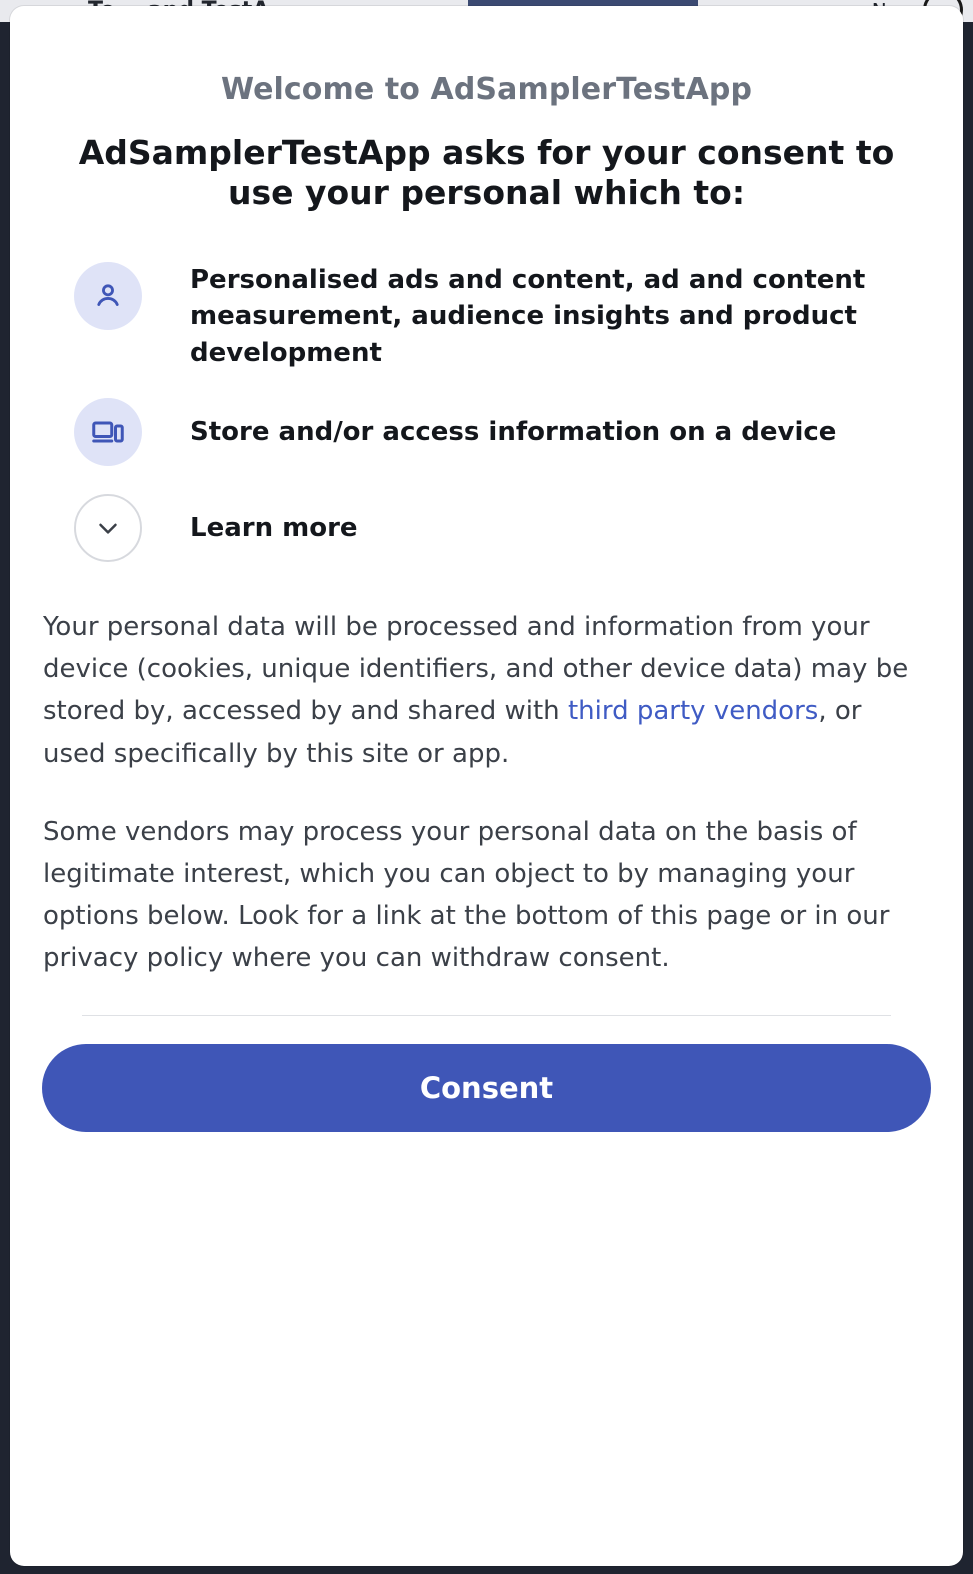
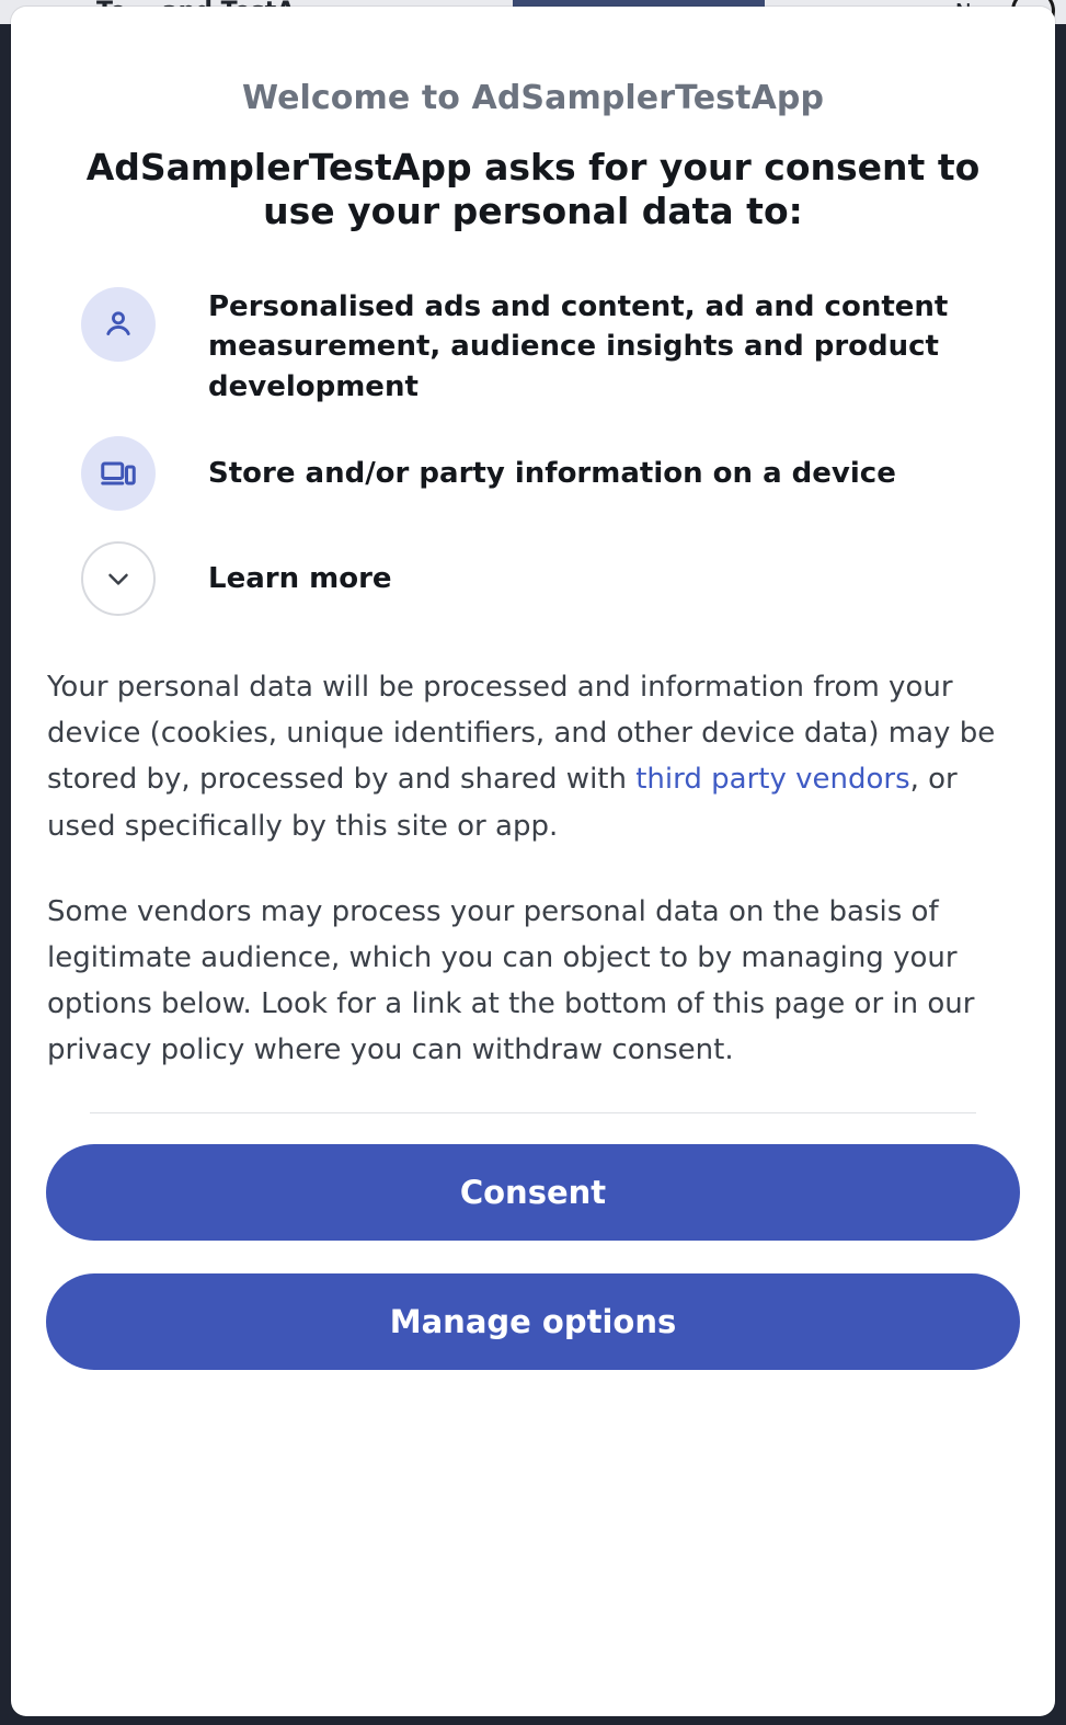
  Welcome to AdSamplerTestApp
- AdSamplerTestApp asks for your consent to use your personal which to:
+ AdSamplerTestApp asks for your consent to use your personal data to:
  Personalised ads and content, ad and content measurement, audience insights and product development
- Store and/or access information on a device
+ Store and/or party information on a device
  Learn more
- Your personal data will be processed and information from your device (cookies, unique identifiers, and other device data) may be stored by, accessed by and shared with third party vendors, or used specifically by this site or app.
+ Your personal data will be processed and information from your device (cookies, unique identifiers, and other device data) may be stored by, processed by and shared with third party vendors, or used specifically by this site or app.
- Some vendors may process your personal data on the basis of legitimate interest, which you can object to by managing your options below. Look for a link at the bottom of this page or in our privacy policy where you can withdraw consent.
+ Some vendors may process your personal data on the basis of legitimate audience, which you can object to by managing your options below. Look for a link at the bottom of this page or in our privacy policy where you can withdraw consent.
  Consent
+ Manage options
